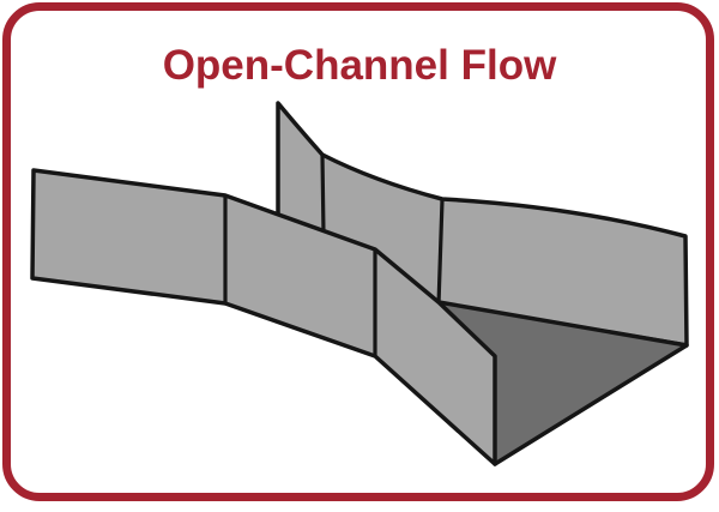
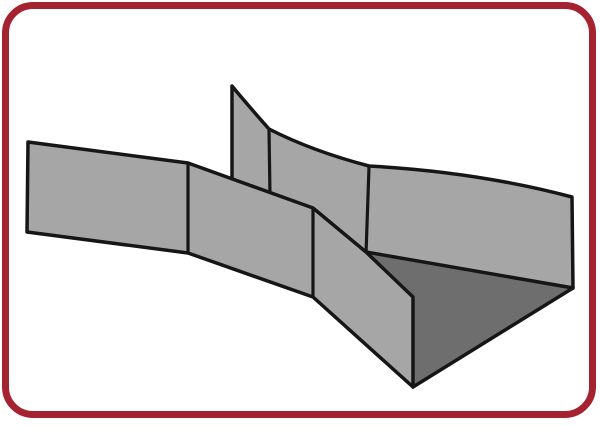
- Open-Channel Flow
